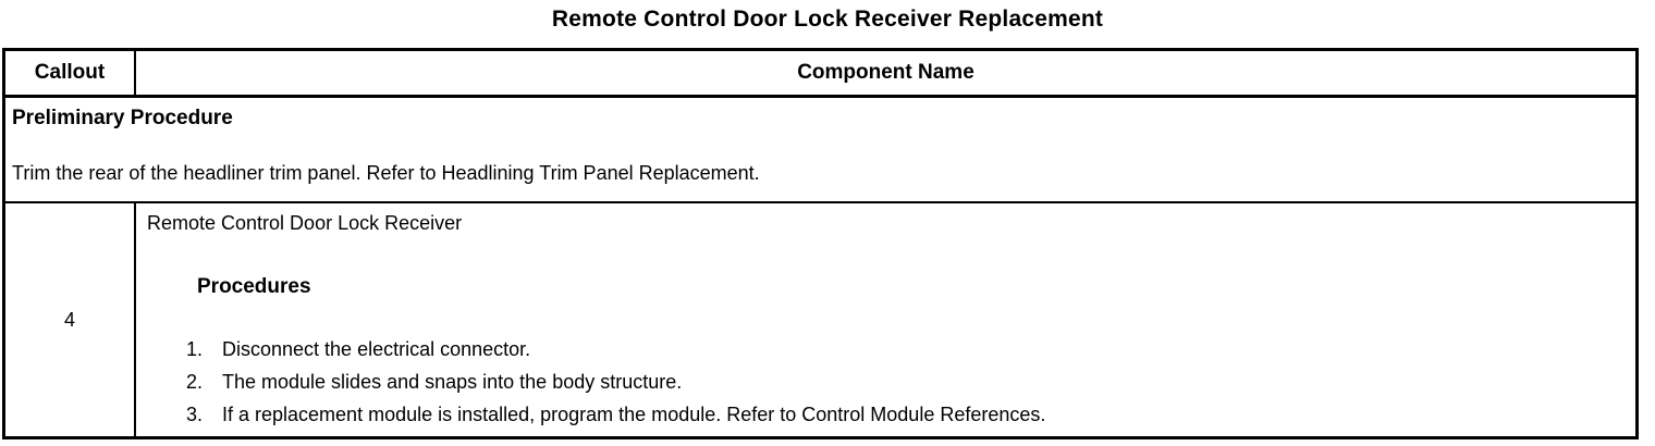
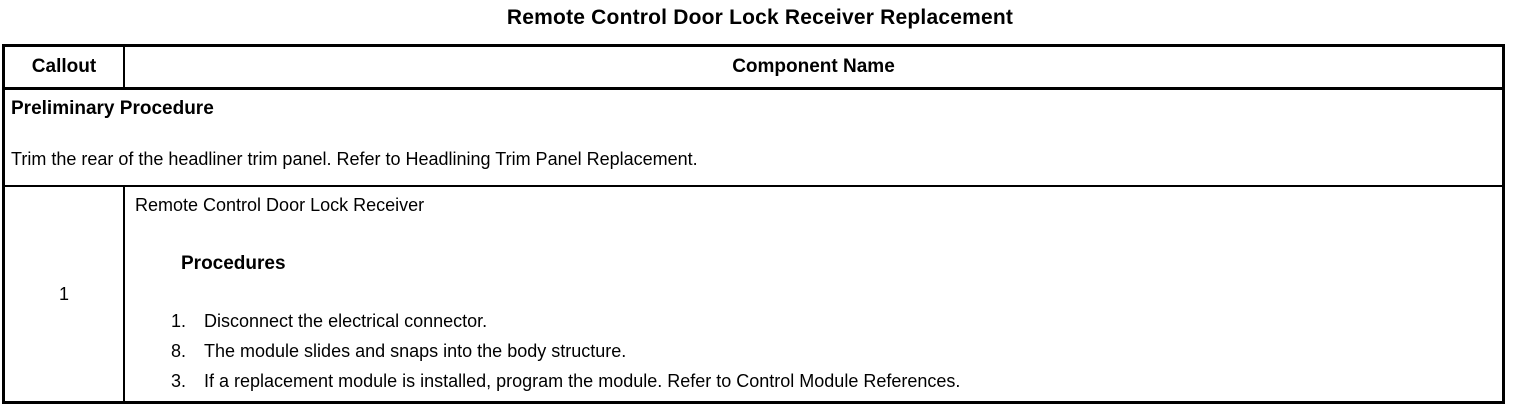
  Remote Control Door Lock Receiver Replacement
  Callout
  Component Name
  Preliminary Procedure
  Trim the rear of the headliner trim panel. Refer to Headlining Trim Panel Replacement.
- 4
+ 1
  Remote Control Door Lock Receiver
  Procedures
  1.
  Disconnect the electrical connector.
- 2.
+ 8.
  The module slides and snaps into the body structure.
  3.
  If a replacement module is installed, program the module. Refer to Control Module References.
